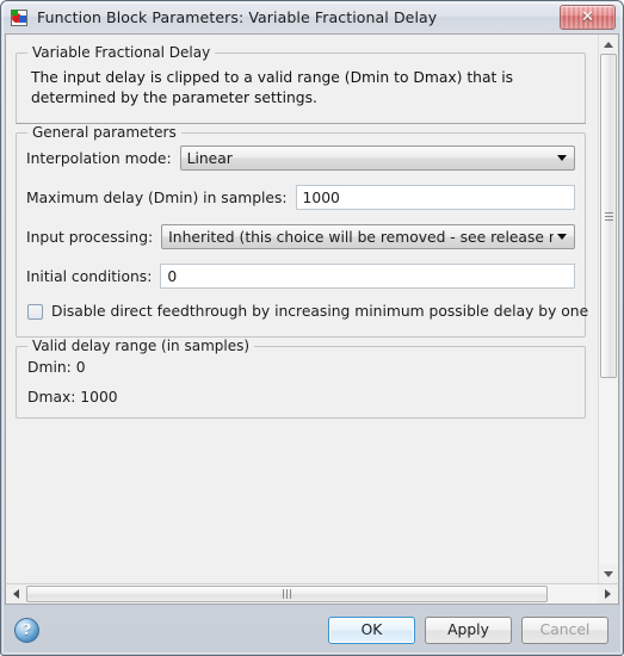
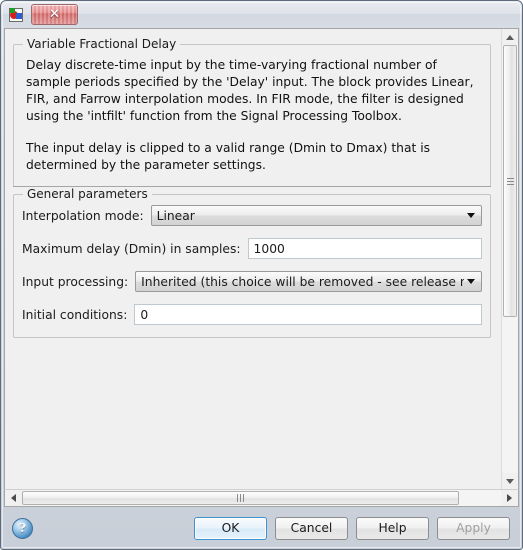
- Function Block Parameters: Variable Fractional Delay
  ✕
  Variable Fractional Delay
+ Delay discrete-time input by the time-varying fractional number of sample periods specified by the 'Delay' input. The block provides Linear, FIR, and Farrow interpolation modes. In FIR mode, the filter is designed using the 'intfilt' function from the Signal Processing Toolbox.
  The input delay is clipped to a valid range (Dmin to Dmax) that is determined by the parameter settings.
  General parameters
  Interpolation mode:
  Linear
  Maximum delay (Dmin) in samples:
  1000
  Input processing:
  Inherited (this choice will be removed - see release n
  Initial conditions:
  0
- Disable direct feedthrough by increasing minimum possible delay by one
- Valid delay range (in samples)
- Dmin: 0
- Dmax: 1000
  ?
  OK
- Apply
+ Cancel
+ Help
- Cancel
+ Apply
